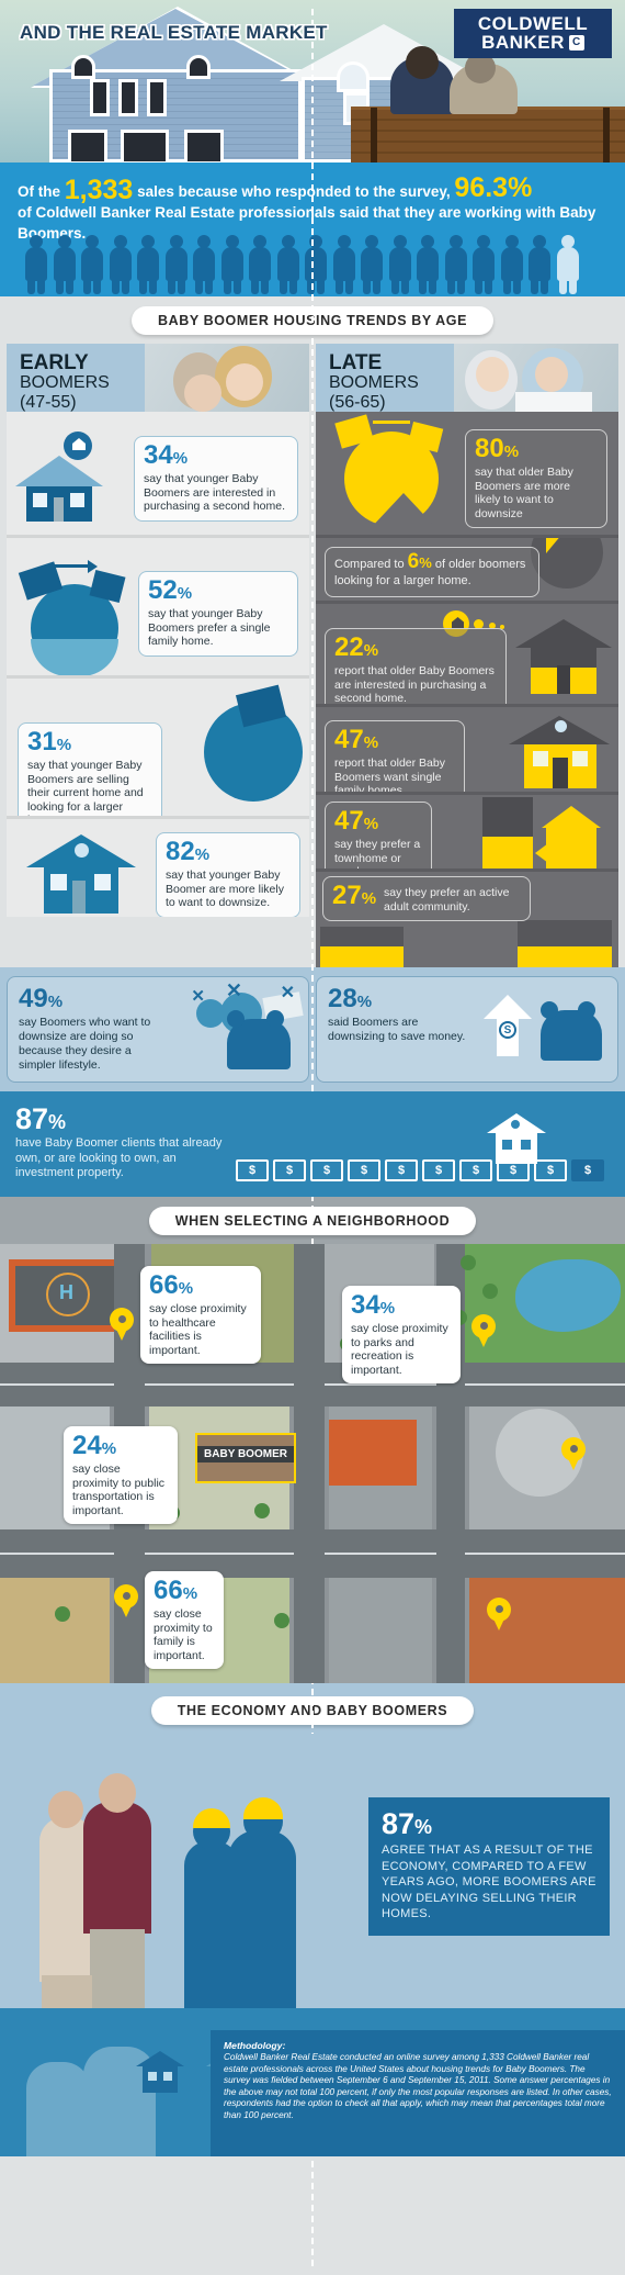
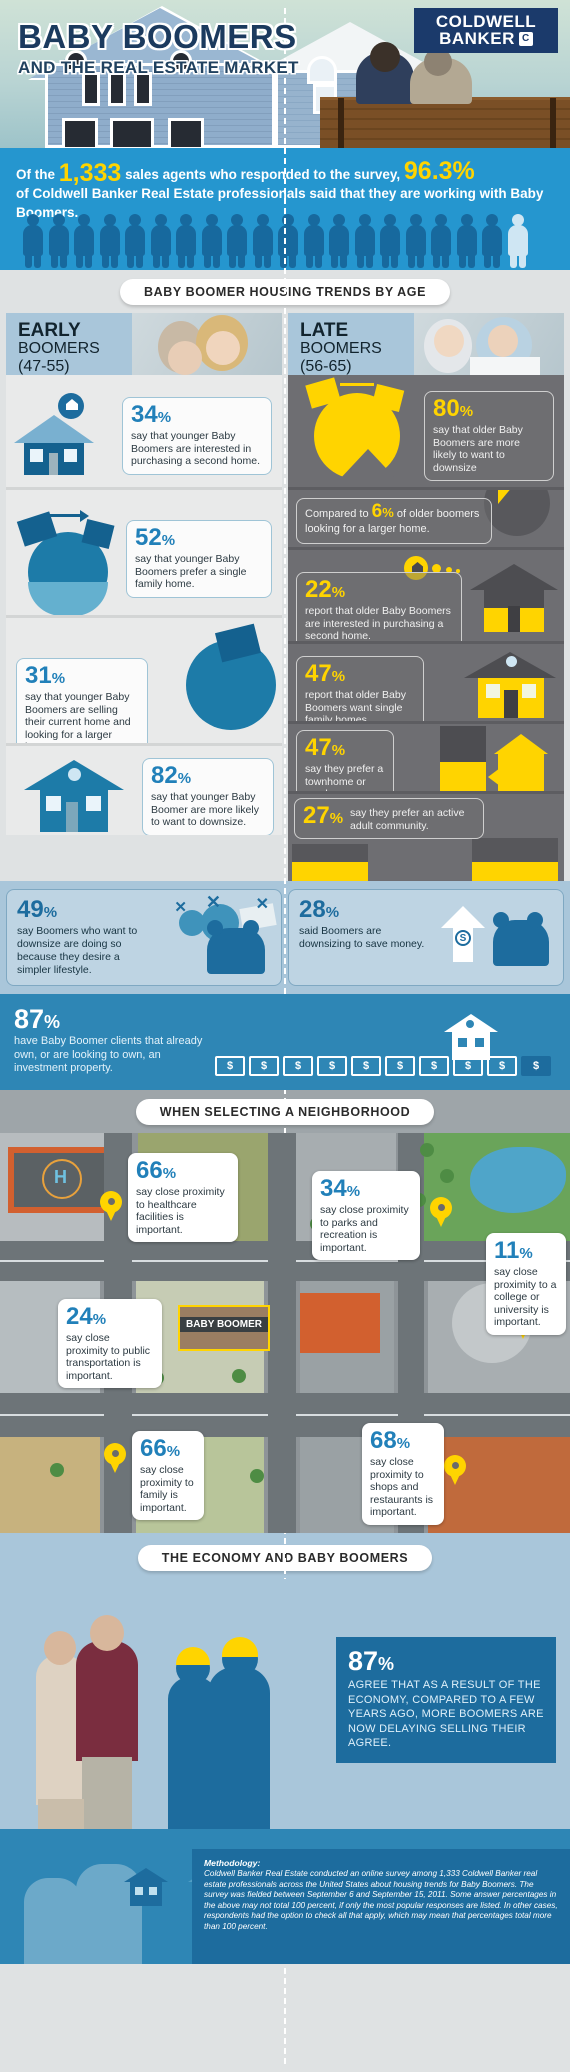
+ BABY BOOMERS
  AND THE REAL ESTATE MARKET
  COLDWELL
  BANKER
  C
- Of the 1,333 sales because who responded to the survey, 96.3%
+ Of the 1,333 sales agents who responded to the survey, 96.3%
  of Coldwell Banker Real Estate professionals said that they are working with Baby Boomers.
  BABY BOOMER HOUSING TRENDS BY AGE
  EARLY
  BOOMERS
  (47-55)
  34%
  say that younger Baby Boomers are interested in purchasing a second home.
  52%
  say that younger Baby Boomers prefer a single family home.
  31%
  say that younger Baby Boomers are selling their current home and looking for a larger
  82%
  say that younger Baby Boomer are more likely to want to downsize.
  LATE
  BOOMERS
  (56-65)
  80%
  say that older Baby Boomers are more likely to want to downsize
  Compared to 6% of older boomers looking for a larger home.
  22%
  report that older Baby Boomers are interested in purchasing a second home.
  47%
  report that older Baby Boomers want single family homes.
  47%
  say they prefer a townhome or
  27%
  say they prefer an active adult community.
  49%
  say Boomers who want to downsize are doing so because they desire a simpler lifestyle.
  ✕
  ✕
  ✕
  28%
  said Boomers are downsizing to save money.
  S
  87%
  have Baby Boomer clients that already own, or are looking to own, an investment property.
  $
  $
  $
  $
  $
  $
  $
  $
  $
  $
  WHEN SELECTING A NEIGHBORHOOD
  H
  BABY BOOMER
  66%
  say close proximity to healthcare facilities is important.
  34%
  say close proximity to parks and recreation is important.
+ 11%
+ say close proximity to a college or university is important.
  24%
  say close proximity to public transportation is important.
  66%
  say close proximity to family is important.
+ 68%
+ say close proximity to shops and restaurants is important.
  THE ECONOMY AND BABY BOOMERS
  87%
- AGREE THAT AS A RESULT OF THE ECONOMY, COMPARED TO A FEW YEARS AGO, MORE BOOMERS ARE NOW DELAYING SELLING THEIR HOMES.
+ AGREE THAT AS A RESULT OF THE ECONOMY, COMPARED TO A FEW YEARS AGO, MORE BOOMERS ARE NOW DELAYING SELLING THEIR AGREE.
  Methodology:
  Coldwell Banker Real Estate conducted an online survey among 1,333 Coldwell Banker real estate professionals across the United States about housing trends for Baby Boomers. The survey was fielded between September 6 and September 15, 2011. Some answer percentages in the above may not total 100 percent, if only the most popular responses are listed. In other cases, respondents had the option to check all that apply, which may mean that percentages total more than 100 percent.
